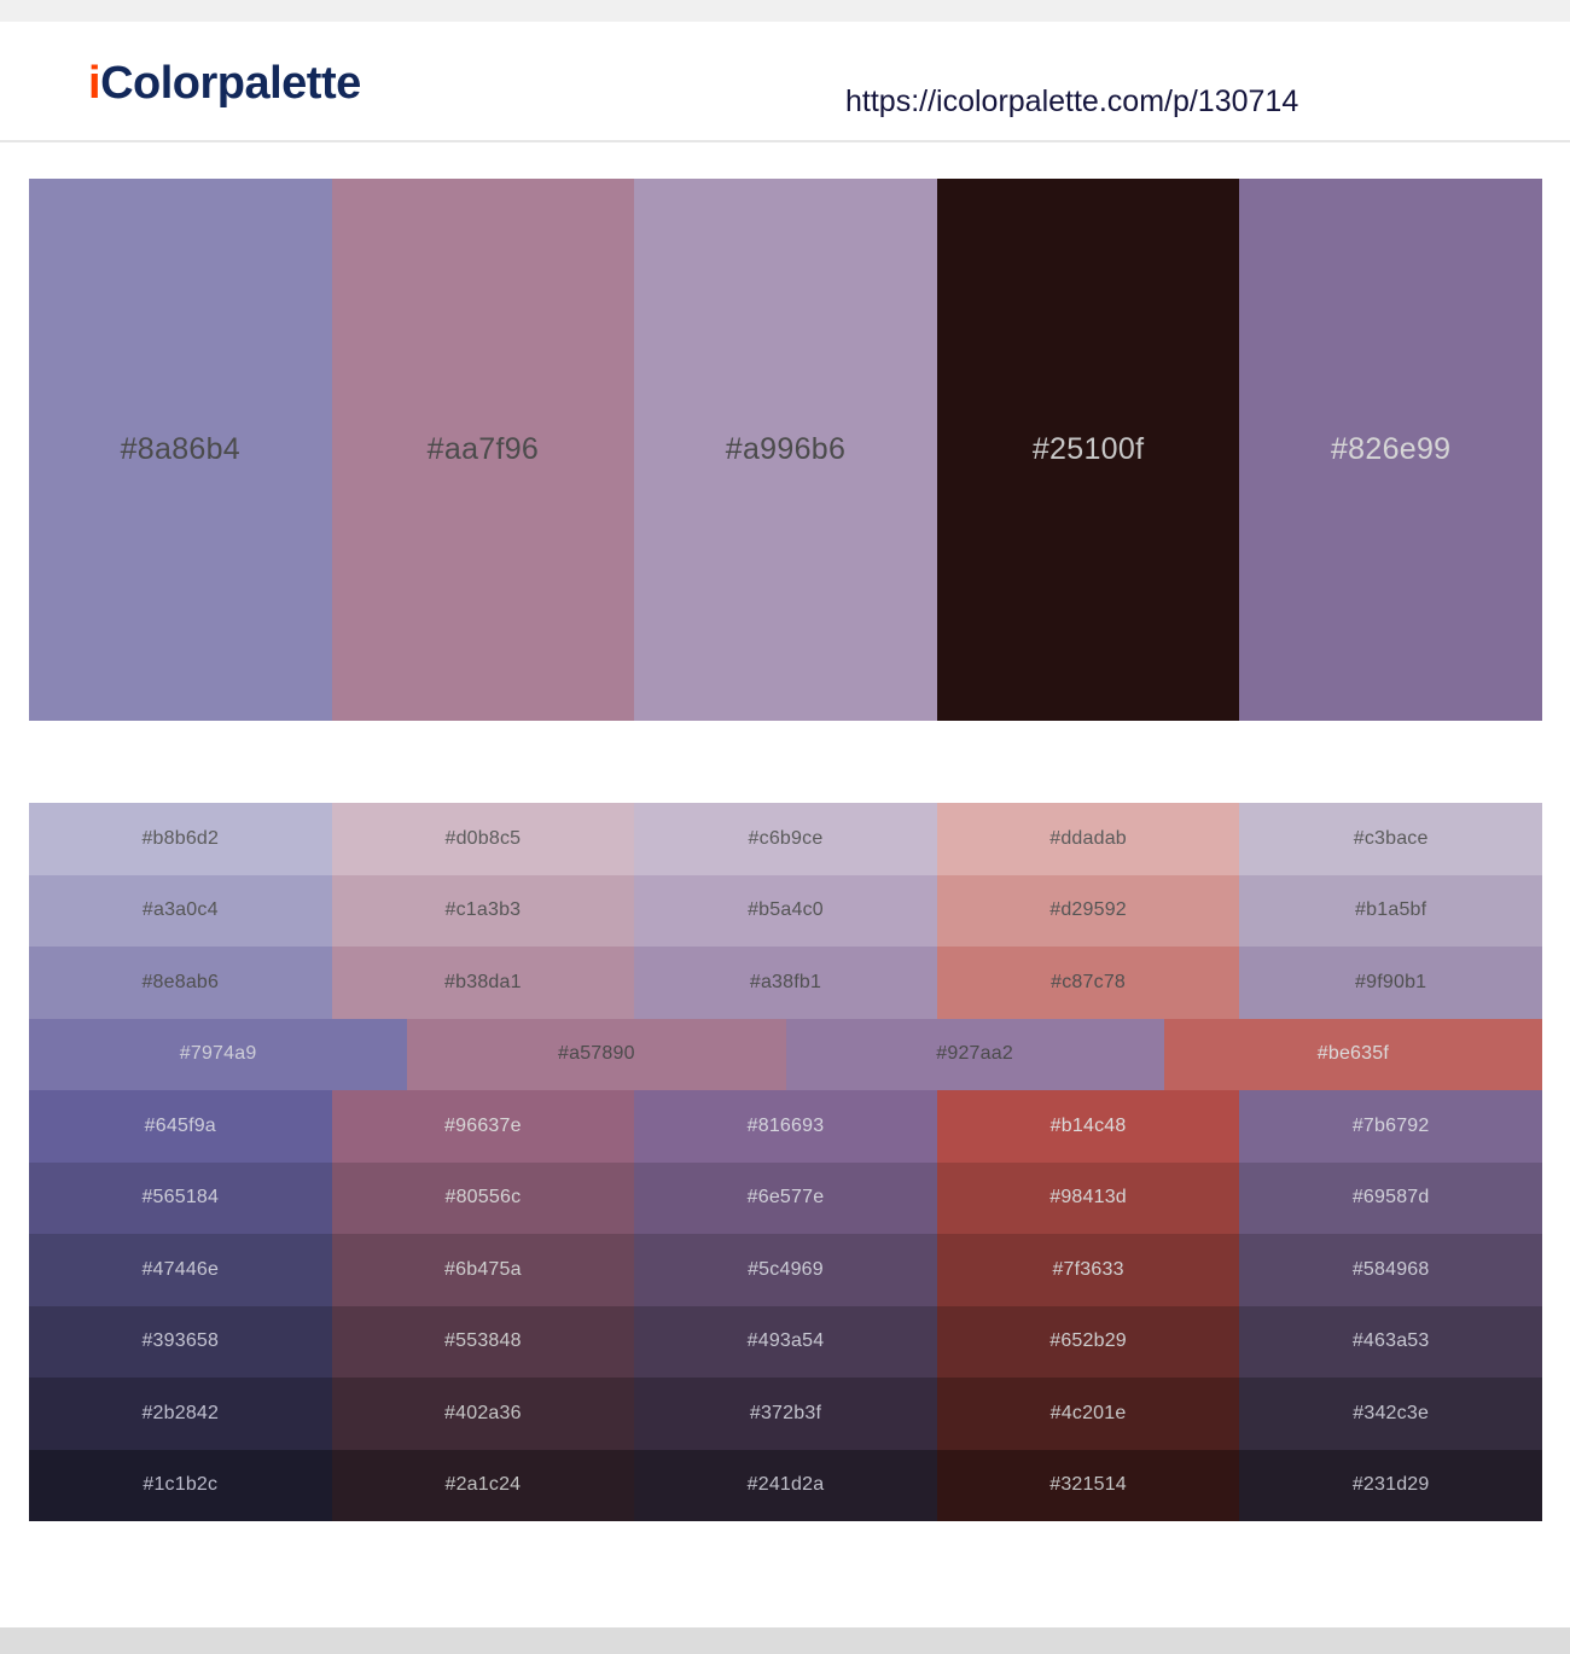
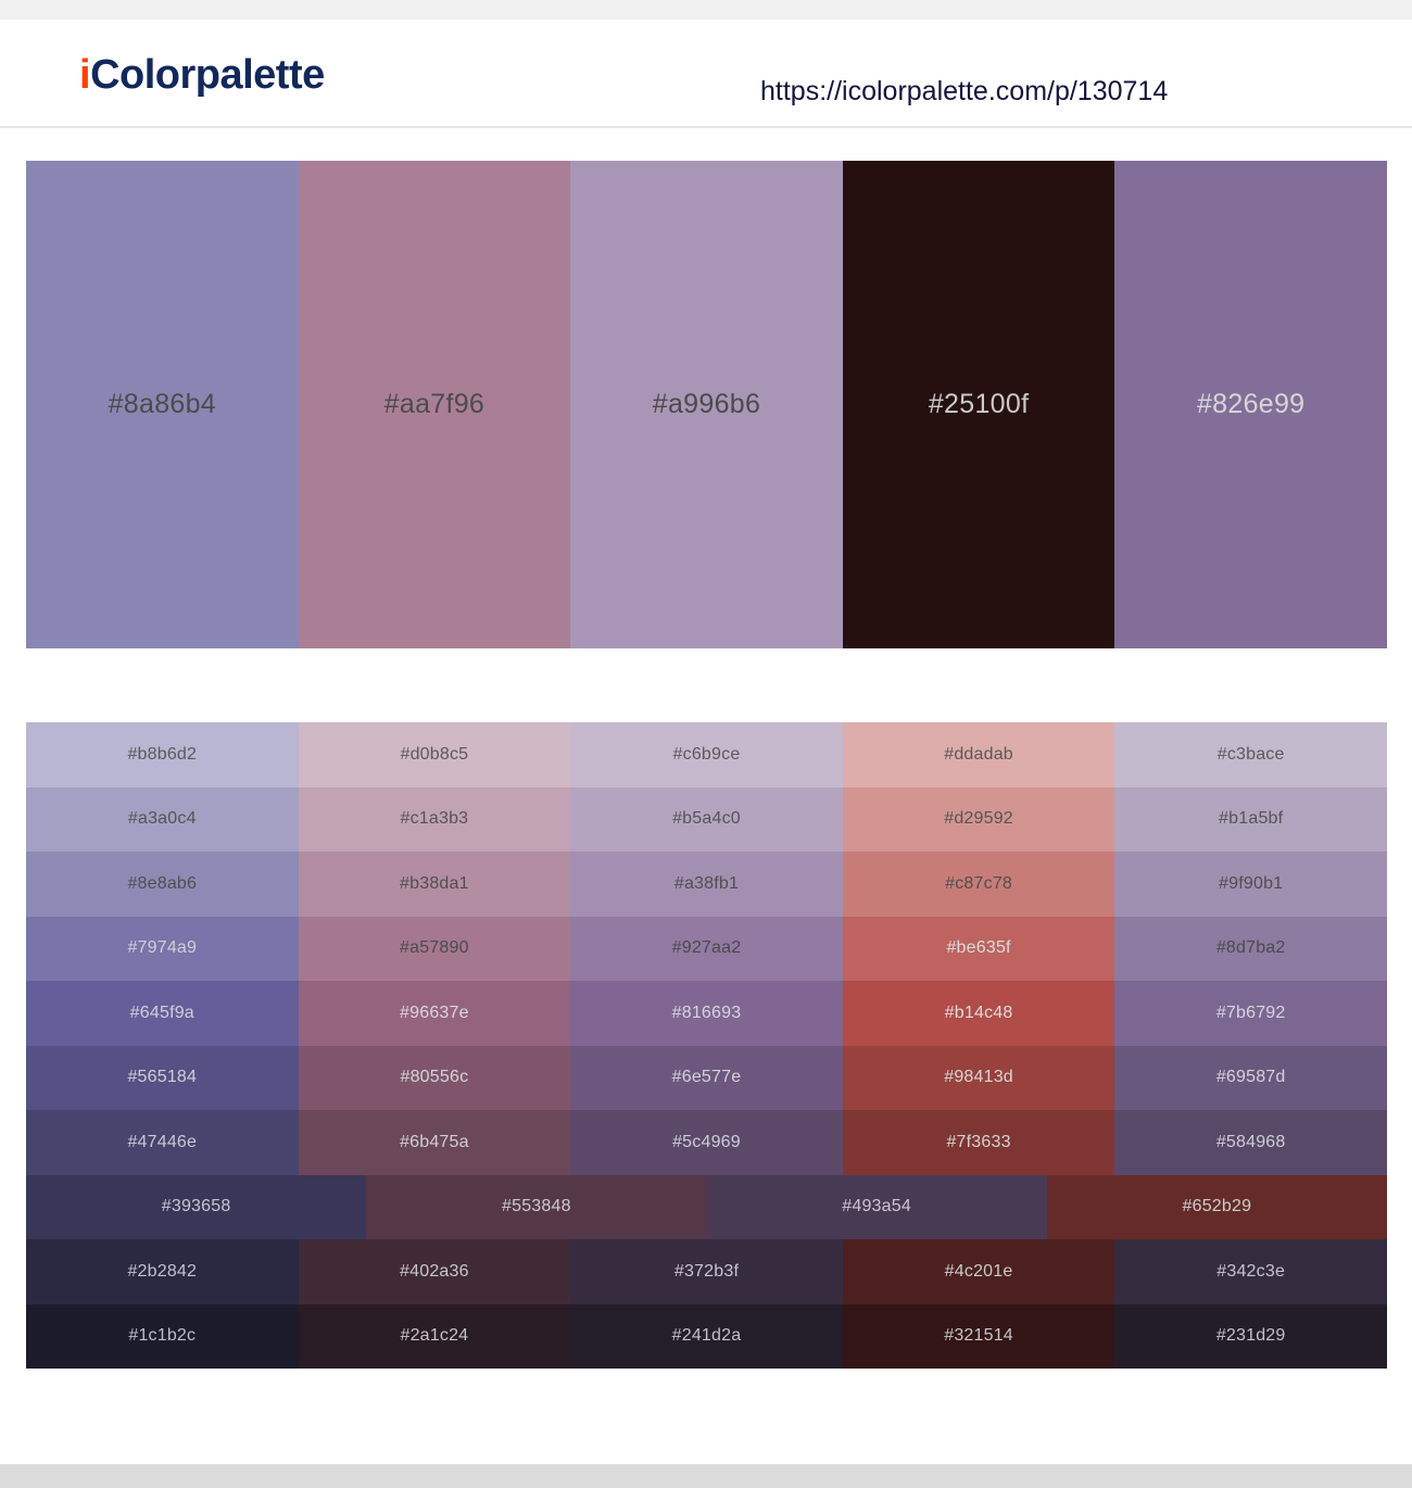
  iColorpalette
  https://icolorpalette.com/p/130714
  #8a86b4
  #aa7f96
  #a996b6
  #25100f
  #826e99
  #b8b6d2
  #d0b8c5
  #c6b9ce
  #ddadab
  #c3bace
  #a3a0c4
  #c1a3b3
  #b5a4c0
  #d29592
  #b1a5bf
  #8e8ab6
  #b38da1
  #a38fb1
  #c87c78
  #9f90b1
  #7974a9
  #a57890
  #927aa2
  #be635f
+ #8d7ba2
  #645f9a
  #96637e
  #816693
  #b14c48
  #7b6792
  #565184
  #80556c
  #6e577e
  #98413d
  #69587d
  #47446e
  #6b475a
  #5c4969
  #7f3633
  #584968
  #393658
  #553848
  #493a54
  #652b29
- #463a53
  #2b2842
  #402a36
  #372b3f
  #4c201e
  #342c3e
  #1c1b2c
  #2a1c24
  #241d2a
  #321514
  #231d29
